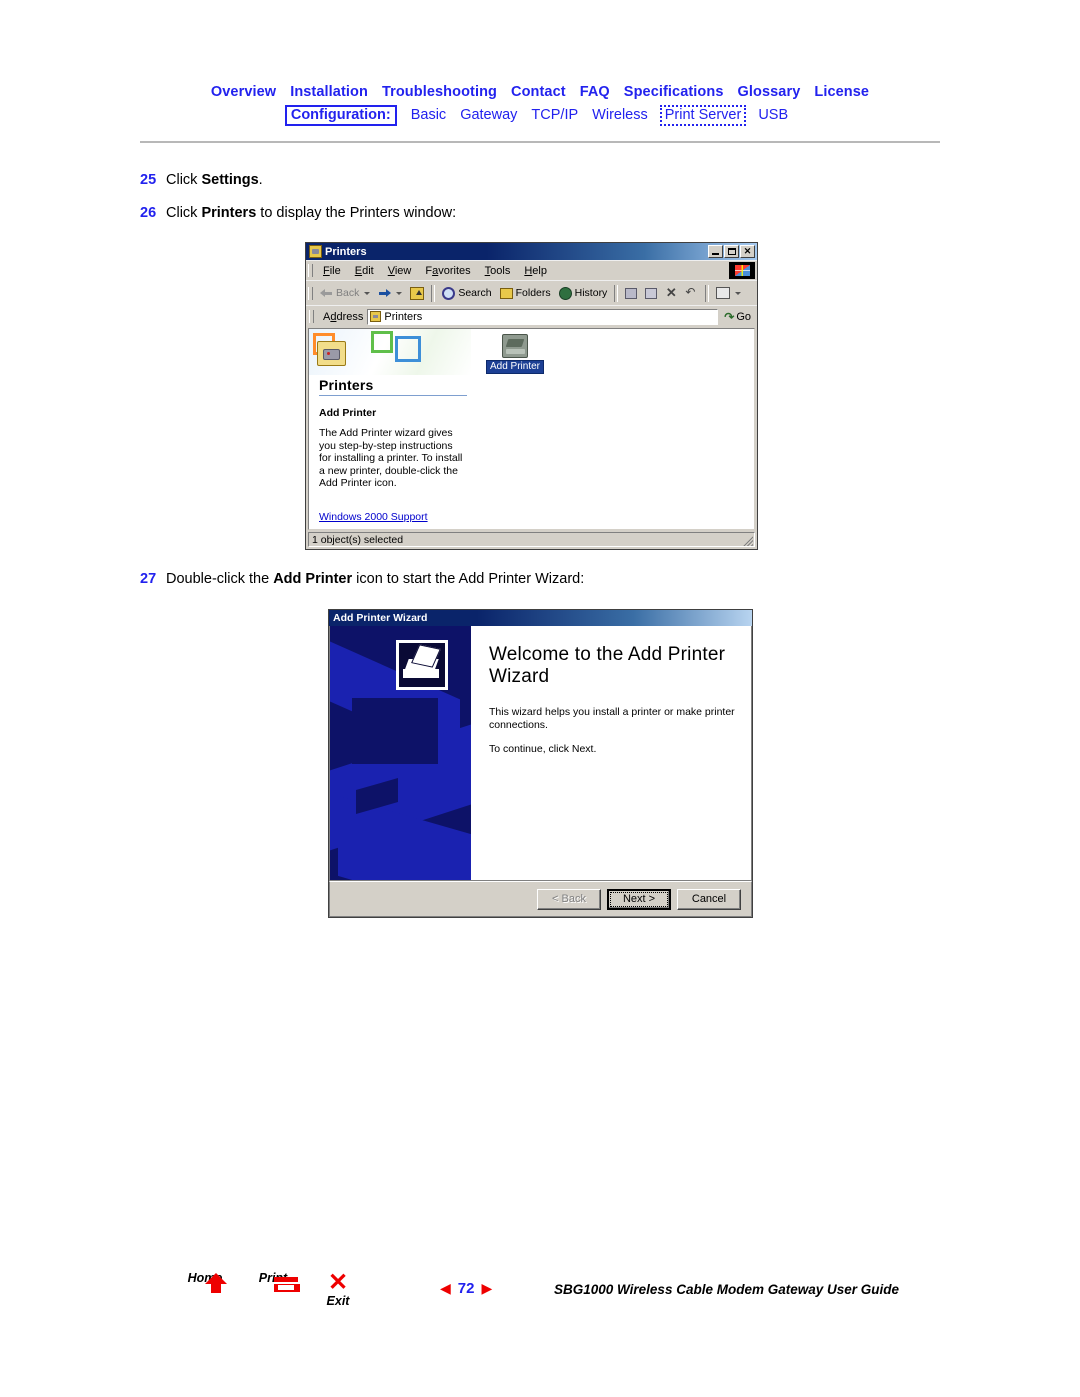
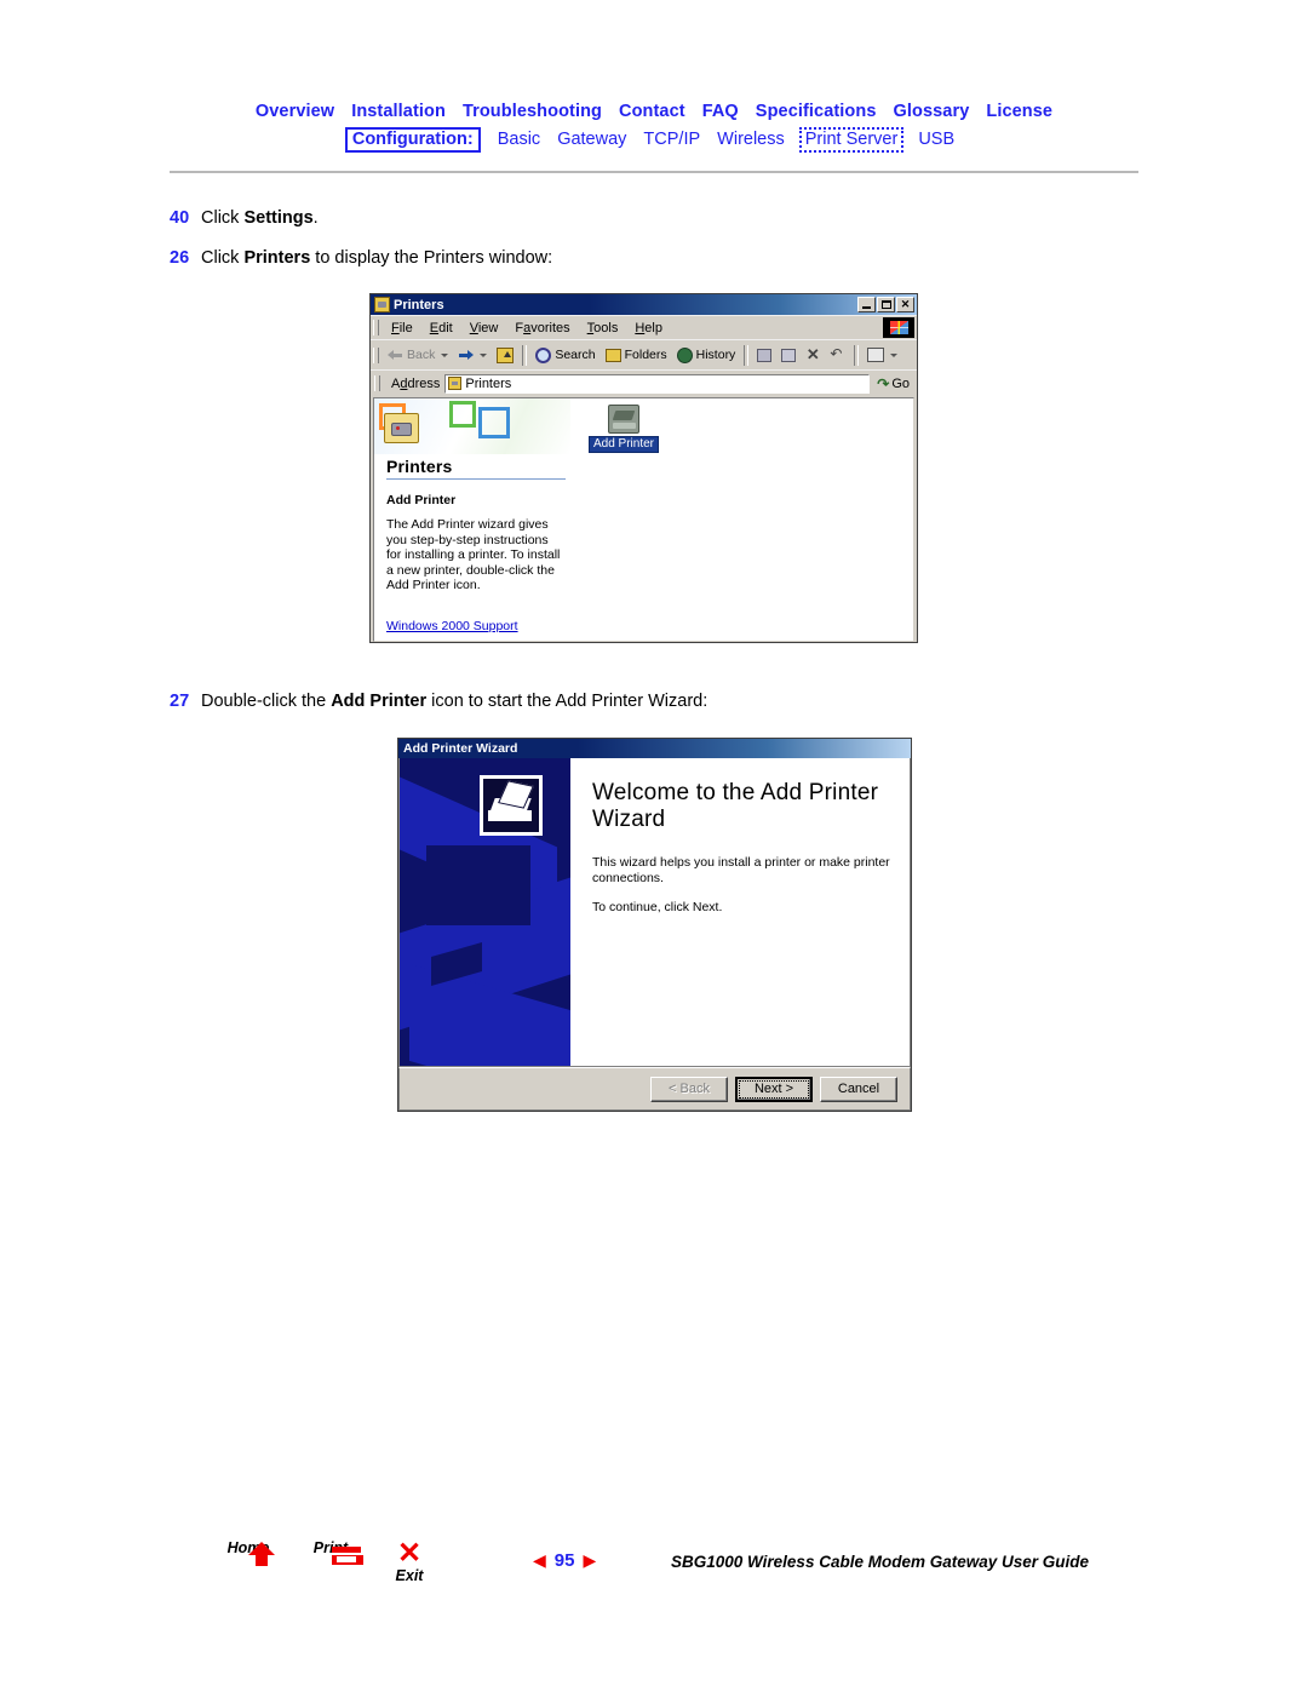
  Overview Installation Troubleshooting Contact FAQ Specifications Glossary License
  Configuration: Basic Gateway TCP/IP Wireless Print Server USB
- 25 Click Settings.
+ 40 Click Settings.
  26 Click Printers to display the Printers window:
  27 Double-click the Add Printer icon to start the Add Printer Wizard:
  Printers
  ✕
  File
  Edit
  View
  Favorites
  Tools
  Help
  Back
  Search
  Folders
  History
  ✕
  ↶
  Address
  Printers
  ↷
  Go
  Printers
  Add Printer
  The Add Printer wizard gives you step-by-step instructions for installing a printer. To install a new printer, double-click the Add Printer icon.
  Windows 2000 Support
  Add Printer
- 1 object(s) selected
  Add Printer Wizard
  Welcome to the Add Printer Wizard
  This wizard helps you install a printer or make printer connections.
  To continue, click Next.
  < Back
  Next >
  Cancel
  ✕
  Exit
  ◀
- 72
+ 95
  ▶
  SBG1000 Wireless Cable Modem Gateway User Guide
